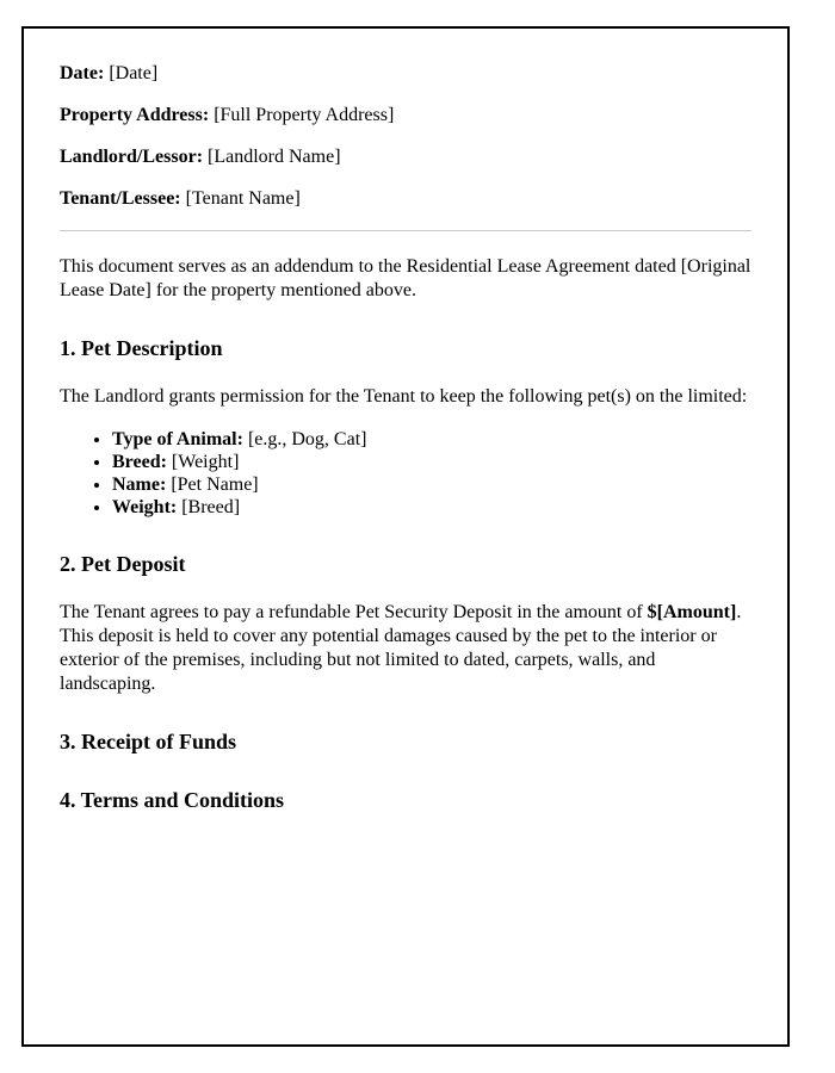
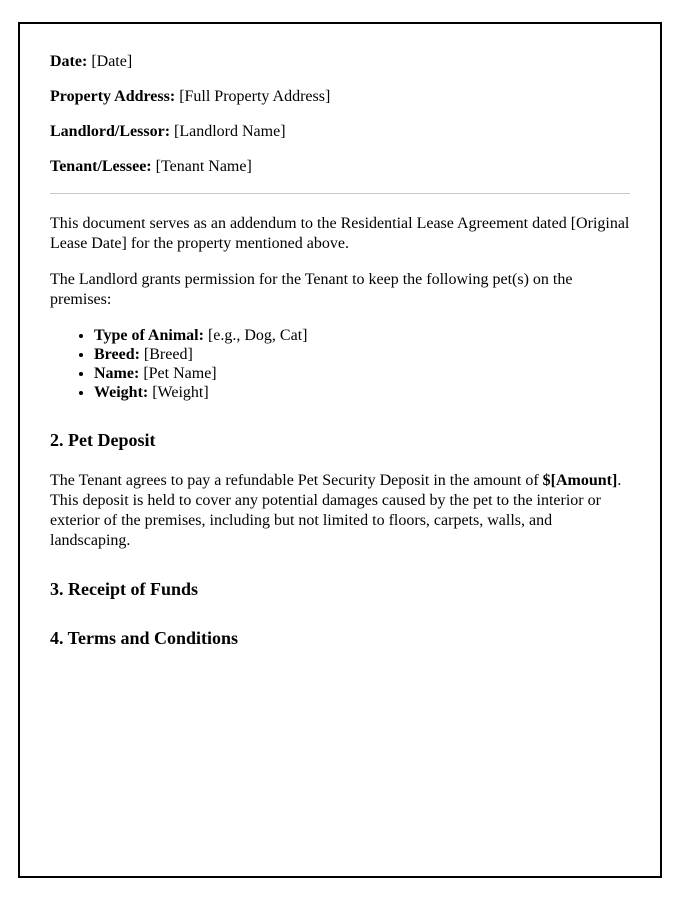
  Date: [Date]
  Property Address: [Full Property Address]
  Landlord/Lessor: [Landlord Name]
  Tenant/Lessee: [Tenant Name]
  This document serves as an addendum to the Residential Lease Agreement dated [Original Lease Date] for the property mentioned above.
- 1. Pet Description
- The Landlord grants permission for the Tenant to keep the following pet(s) on the limited:
+ The Landlord grants permission for the Tenant to keep the following pet(s) on the premises:
  Type of Animal: [e.g., Dog, Cat]
- Breed: [Weight]
+ Breed: [Breed]
  Name: [Pet Name]
- Weight: [Breed]
+ Weight: [Weight]
  2. Pet Deposit
- The Tenant agrees to pay a refundable Pet Security Deposit in the amount of $[Amount]. This deposit is held to cover any potential damages caused by the pet to the interior or exterior of the premises, including but not limited to dated, carpets, walls, and landscaping.
+ The Tenant agrees to pay a refundable Pet Security Deposit in the amount of $[Amount]. This deposit is held to cover any potential damages caused by the pet to the interior or exterior of the premises, including but not limited to floors, carpets, walls, and landscaping.
  3. Receipt of Funds
  4. Terms and Conditions
